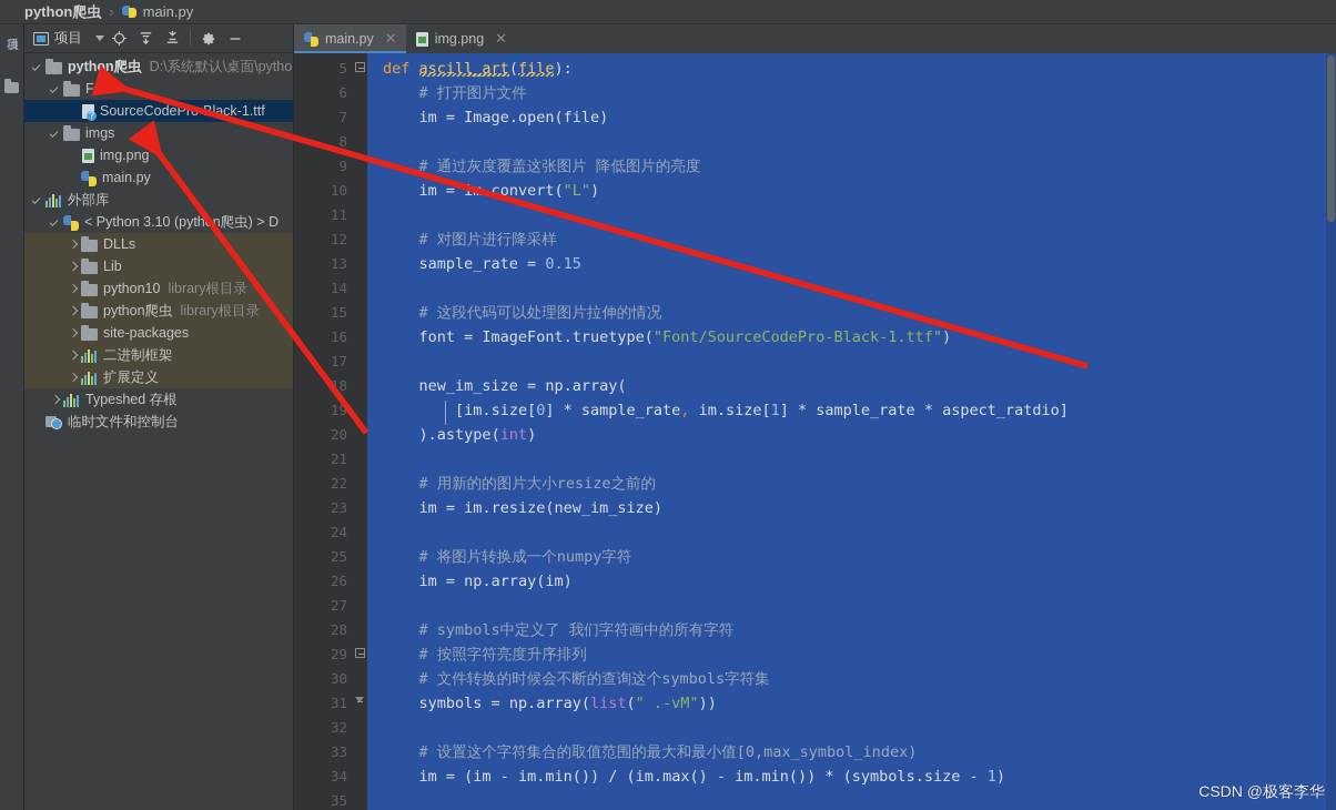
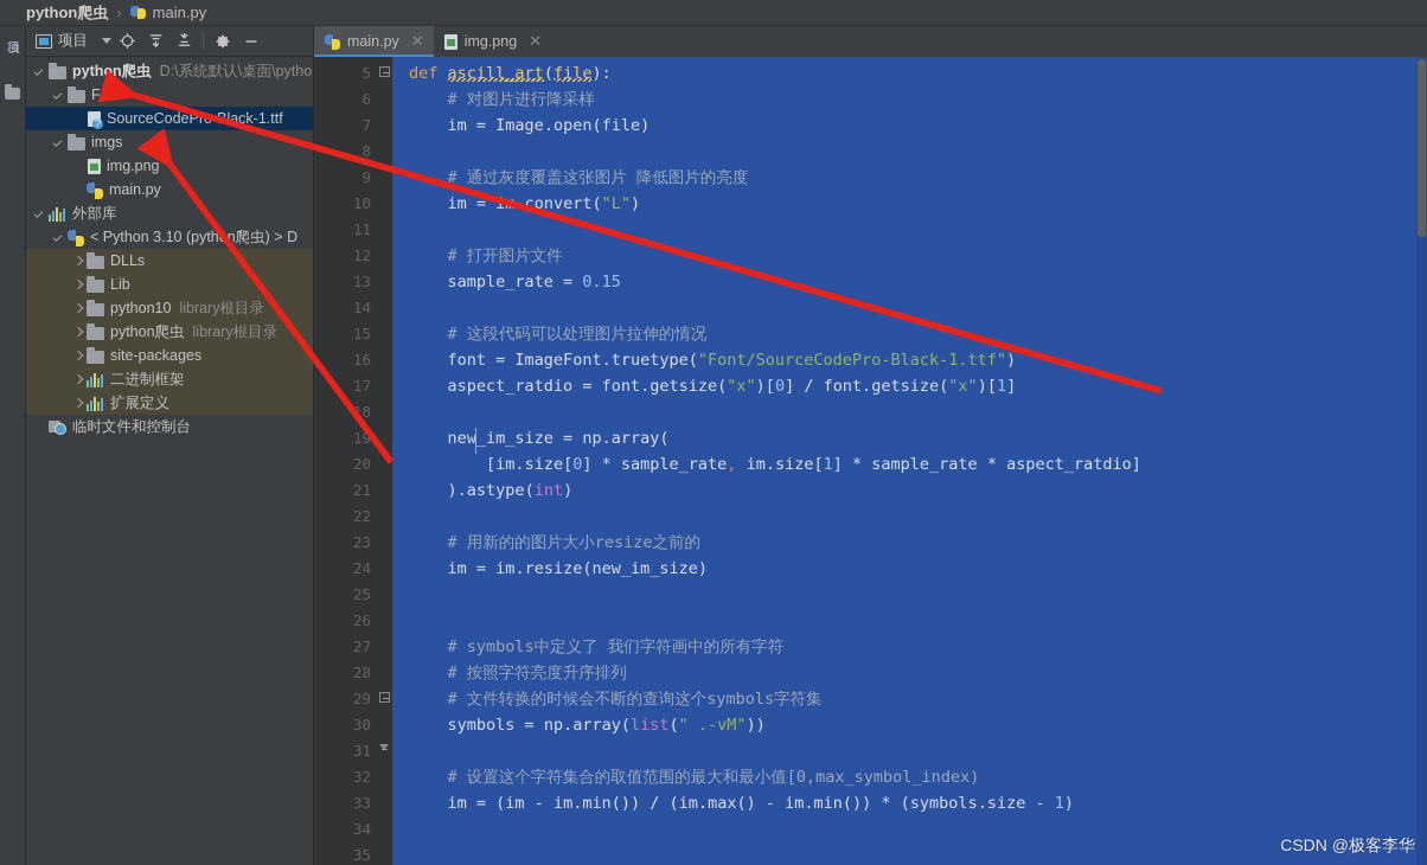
  python爬虫
  ›
  main.py
  项目
  python爬虫
  D:\系统默认\桌面\pytho
  Font
  SourceCodePrlack-1.ttf
  imgs
  img.png
  main.py
  外部库
  < Python 3.10 (pythn爬虫) > D
  DLLs
  Lib
  python10
  library根目录
  python爬虫
  library根目录
  site-packages
  二进制框架
  扩展定义
- Typeshed 存根
  临时文件和控制台
  main.py
  ✕
  img.png
  ✕
  5
  6
  7
  8
  9
  10
  11
  12
  13
  14
  15
  16
  17
  19
  20
  21
  22
  23
  24
  25
  26
  27
  28
  29
  30
  31
  32
  33
  34
  35
  def ascill_art(file):
- # 打开图片文件
+ # 对图片进行降采样
  im = Image.open(file)
  # 通过灰度覆盖这张图片 降低图片的亮度
  im = convert("L")
- # 对图片进行降采样
+ # 打开图片文件
  sample_rate = 0.15
  # 这段代码可以处理图片拉伸的情况
  font = ImageFont.truetype("Font/SourceCodePro-Black-1.ttf")
+ aspect_ratdio = font.getsize("x")[0] / font.getsize("x")[1]
  new_im_size = np.array(
  [im.size[0] * sample_rate, im.size[1] * sample_rate * aspect_ratdio]
  ).astype(int)
  # 用新的的图片大小resize之前的
  im = im.resize(new_im_size)
- # 将图片转换成一个numpy字符
- im = np.array(im)
  # symbols中定义了 我们字符画中的所有字符
  # 按照字符亮度升序排列
  # 文件转换的时候会不断的查询这个symbols字符集
  symbols = np.array(list(" .-vM"))
  # 设置这个字符集合的取值范围的最大和最小值[0,max_symbol_index)
  im = (im - im.min()) / (im.max() - im.min()) * (symbols.size - 1)
  CSDN @极客李华
